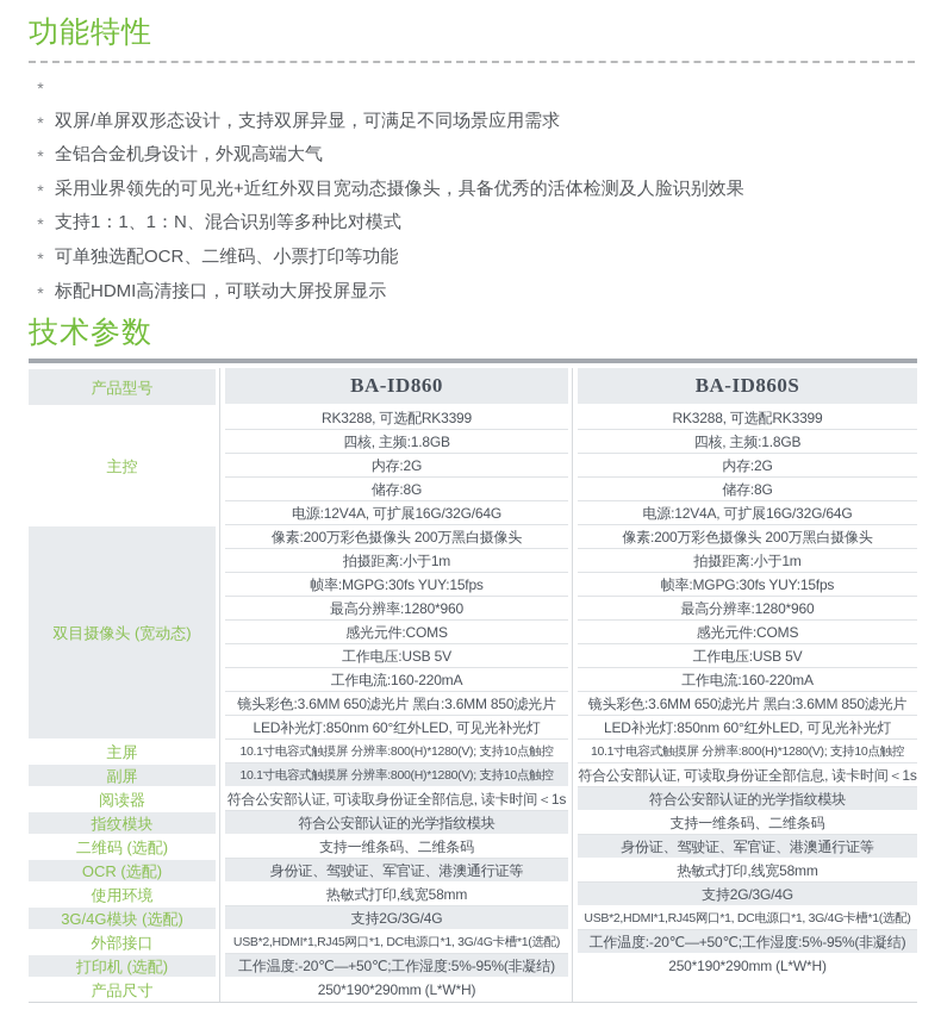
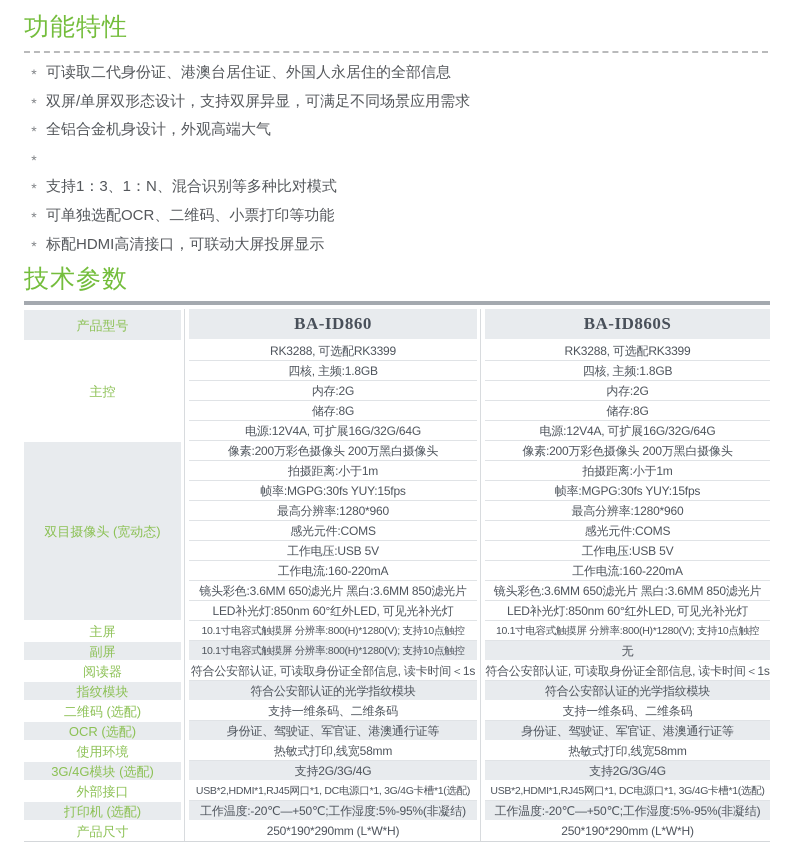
  功能特性
  *
+ 可读取二代身份证、港澳台居住证、外国人永居住的全部信息
  *
  双屏/单屏双形态设计，支持双屏异显，可满足不同场景应用需求
  *
  全铝合金机身设计，外观高端大气
  *
- 采用业界领先的可见光+近红外双目宽动态摄像头，具备优秀的活体检测及人脸识别效果
  *
- 支持1：1、1：N、混合识别等多种比对模式
+ 支持1：3、1：N、混合识别等多种比对模式
  *
  可单独选配OCR、二维码、小票打印等功能
  *
  标配HDMI高清接口，可联动大屏投屏显示
  技术参数
  产品型号
  主控
  双目摄像头 (宽动态)
  主屏
  副屏
  阅读器
  指纹模块
  二维码 (选配)
  OCR (选配)
  使用环境
  3G/4G模块 (选配)
  外部接口
  打印机 (选配)
  产品尺寸
  BA-ID860
  RK3288, 可选配RK3399
  四核, 主频:1.8GB
  内存:2G
  储存:8G
  电源:12V4A, 可扩展16G/32G/64G
  像素:200万彩色摄像头 200万黑白摄像头
  拍摄距离:小于1m
  帧率:MGPG:30fs YUY:15fps
  最高分辨率:1280*960
  感光元件:COMS
  工作电压:USB 5V
  工作电流:160-220mA
  镜头彩色:3.6MM 650滤光片 黑白:3.6MM 850滤光片
  LED补光灯:850nm 60°红外LED, 可见光补光灯
  10.1寸电容式触摸屏 分辨率:800(H)*1280(V); 支持10点触控
  10.1寸电容式触摸屏 分辨率:800(H)*1280(V); 支持10点触控
  符合公安部认证, 可读取身份证全部信息, 读卡时间＜1s
  符合公安部认证的光学指纹模块
  支持一维条码、二维条码
  身份证、驾驶证、军官证、港澳通行证等
  热敏式打印,线宽58mm
  支持2G/3G/4G
  USB*2,HDMI*1,RJ45网口*1, DC电源口*1, 3G/4G卡槽*1(选配)
  工作温度:-20℃—+50℃;工作湿度:5%-95%(非凝结)
  250*190*290mm (L*W*H)
  BA-ID860S
  RK3288, 可选配RK3399
  四核, 主频:1.8GB
  内存:2G
  储存:8G
  电源:12V4A, 可扩展16G/32G/64G
  像素:200万彩色摄像头 200万黑白摄像头
  拍摄距离:小于1m
  帧率:MGPG:30fs YUY:15fps
  最高分辨率:1280*960
  感光元件:COMS
  工作电压:USB 5V
  工作电流:160-220mA
  镜头彩色:3.6MM 650滤光片 黑白:3.6MM 850滤光片
  LED补光灯:850nm 60°红外LED, 可见光补光灯
  10.1寸电容式触摸屏 分辨率:800(H)*1280(V); 支持10点触控
+ 无
  符合公安部认证, 可读取身份证全部信息, 读卡时间＜1s
  符合公安部认证的光学指纹模块
  支持一维条码、二维条码
  身份证、驾驶证、军官证、港澳通行证等
  热敏式打印,线宽58mm
  支持2G/3G/4G
  USB*2,HDMI*1,RJ45网口*1, DC电源口*1, 3G/4G卡槽*1(选配)
  工作温度:-20℃—+50℃;工作湿度:5%-95%(非凝结)
  250*190*290mm (L*W*H)
